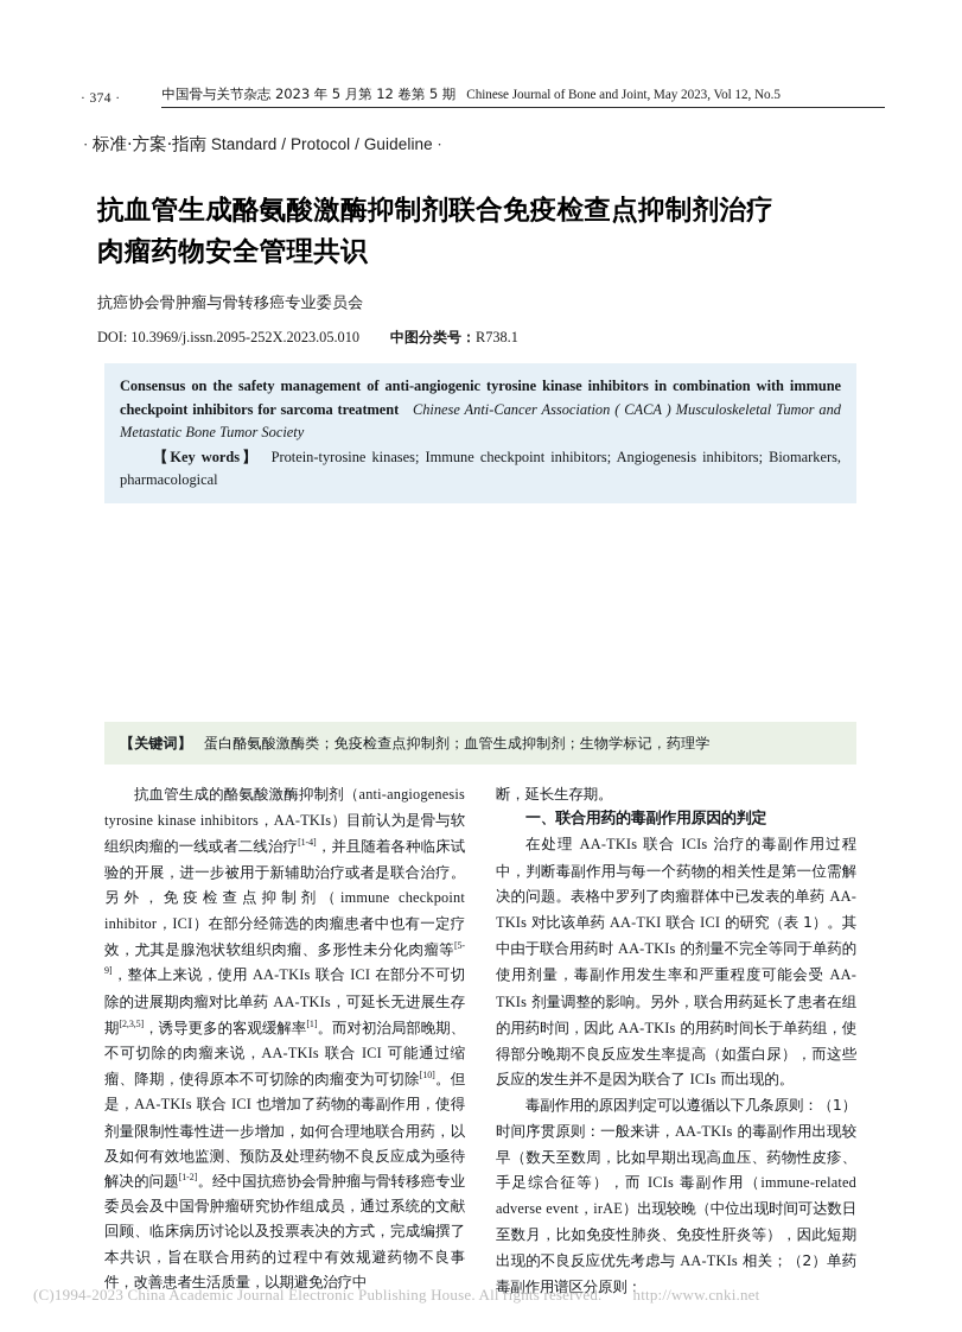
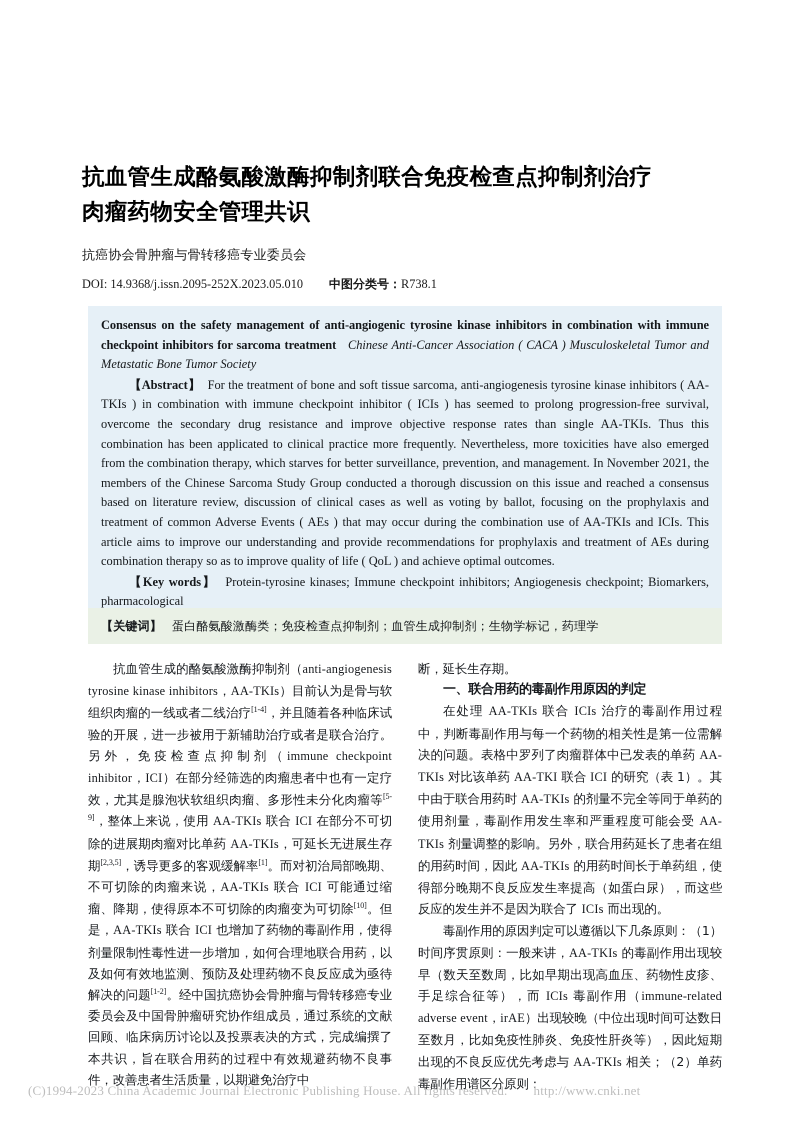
- · 374 ·
- 中国骨与关节杂志 2023 年 5 月第 12 卷第 5 期 Chinese Journal of Bone and Joint, May 2023, Vol 12, No.5
- · 标准·方案·指南 Standard / Protocol / Guideline ·
  抗血管生成酪氨酸激酶抑制剂联合免疫检查点抑制剂治疗
  肉瘤药物安全管理共识
  抗癌协会骨肿瘤与骨转移癌专业委员会
- DOI: 10.3969/j.issn.2095-252X.2023.05.010 中图分类号：R738.1
+ DOI: 14.9368/j.issn.2095-252X.2023.05.010 中图分类号：R738.1
  Consensus on the safety management of anti-angiogenic tyrosine kinase inhibitors in combination with immune checkpoint inhibitors for sarcoma treatment Chinese Anti-Cancer Association ( CACA ) Musculoskeletal Tumor and Metastatic Bone Tumor Society
+ 【Abstract】 For the treatment of bone and soft tissue sarcoma, anti-angiogenesis tyrosine kinase inhibitors ( AA-TKIs ) in combination with immune checkpoint inhibitor ( ICIs ) has seemed to prolong progression-free survival, overcome the secondary drug resistance and improve objective response rates than single AA-TKIs. Thus this combination has been applicated to clinical practice more frequently. Nevertheless, more toxicities have also emerged from the combination therapy, which starves for better surveillance, prevention, and management. In November 2021, the members of the Chinese Sarcoma Study Group conducted a thorough discussion on this issue and reached a consensus based on literature review, discussion of clinical cases as well as voting by ballot, focusing on the prophylaxis and treatment of common Adverse Events ( AEs ) that may occur during the combination use of AA-TKIs and ICIs. This article aims to improve our understanding and provide recommendations for prophylaxis and treatment of AEs during combination therapy so as to improve quality of life ( QoL ) and achieve optimal outcomes.
- 【Key words】 Protein-tyrosine kinases; Immune checkpoint inhibitors; Angiogenesis inhibitors; Biomarkers, pharmacological
+ 【Key words】 Protein-tyrosine kinases; Immune checkpoint inhibitors; Angiogenesis checkpoint; Biomarkers, pharmacological
  【关键词】 蛋白酪氨酸激酶类；免疫检查点抑制剂；血管生成抑制剂；生物学标记，药理学
  抗血管生成的酪氨酸激酶抑制剂（anti-angiogenesis tyrosine kinase inhibitors，AA-TKIs）目前认为是骨与软组织肉瘤的一线或者二线治疗[1-4]，并且随着各种临床试验的开展，进一步被用于新辅助治疗或者是联合治疗。另外，免疫检查点抑制剂（immune checkpoint inhibitor，ICI）在部分经筛选的肉瘤患者中也有一定疗效，尤其是腺泡状软组织肉瘤、多形性未分化肉瘤等[5-9]，整体上来说，使用 AA-TKIs 联合 ICI 在部分不可切除的进展期肉瘤对比单药 AA-TKIs，可延长无进展生存期[2,3,5]，诱导更多的客观缓解率[1]。而对初治局部晚期、不可切除的肉瘤来说，AA-TKIs 联合 ICI 可能通过缩瘤、降期，使得原本不可切除的肉瘤变为可切除[10]。但是，AA-TKIs 联合 ICI 也增加了药物的毒副作用，使得剂量限制性毒性进一步增加，如何合理地联合用药，以及如何有效地监测、预防及处理药物不良反应成为亟待解决的问题[1-2]。经中国抗癌协会骨肿瘤与骨转移癌专业委员会及中国骨肿瘤研究协作组成员，通过系统的文献回顾、临床病历讨论以及投票表决的方式，完成编撰了本共识，旨在联合用药的过程中有效规避药物不良事件，改善患者生活质量，以期避免治疗中
  断，延长生存期。
  一、联合用药的毒副作用原因的判定
  在处理 AA-TKIs 联合 ICIs 治疗的毒副作用过程中，判断毒副作用与每一个药物的相关性是第一位需解决的问题。表格中罗列了肉瘤群体中已发表的单药 AA-TKIs 对比该单药 AA-TKI 联合 ICI 的研究（表 1）。其中由于联合用药时 AA-TKIs 的剂量不完全等同于单药的使用剂量，毒副作用发生率和严重程度可能会受 AA-TKIs 剂量调整的影响。另外，联合用药延长了患者在组的用药时间，因此 AA-TKIs 的用药时间长于单药组，使得部分晚期不良反应发生率提高（如蛋白尿），而这些反应的发生并不是因为联合了 ICIs 而出现的。
  毒副作用的原因判定可以遵循以下几条原则：（1）时间序贯原则：一般来讲，AA-TKIs 的毒副作用出现较早（数天至数周，比如早期出现高血压、药物性皮疹、手足综合征等），而 ICIs 毒副作用（immune-related adverse event，irAE）出现较晚（中位出现时间可达数日至数月，比如免疫性肺炎、免疫性肝炎等），因此短期出现的不良反应优先考虑与 AA-TKIs 相关；（2）单药毒副作用谱区分原则：
  (C)1994-2023 China Academic Journal Electronic Publishing House. All rights reserved. http://www.cnki.net
